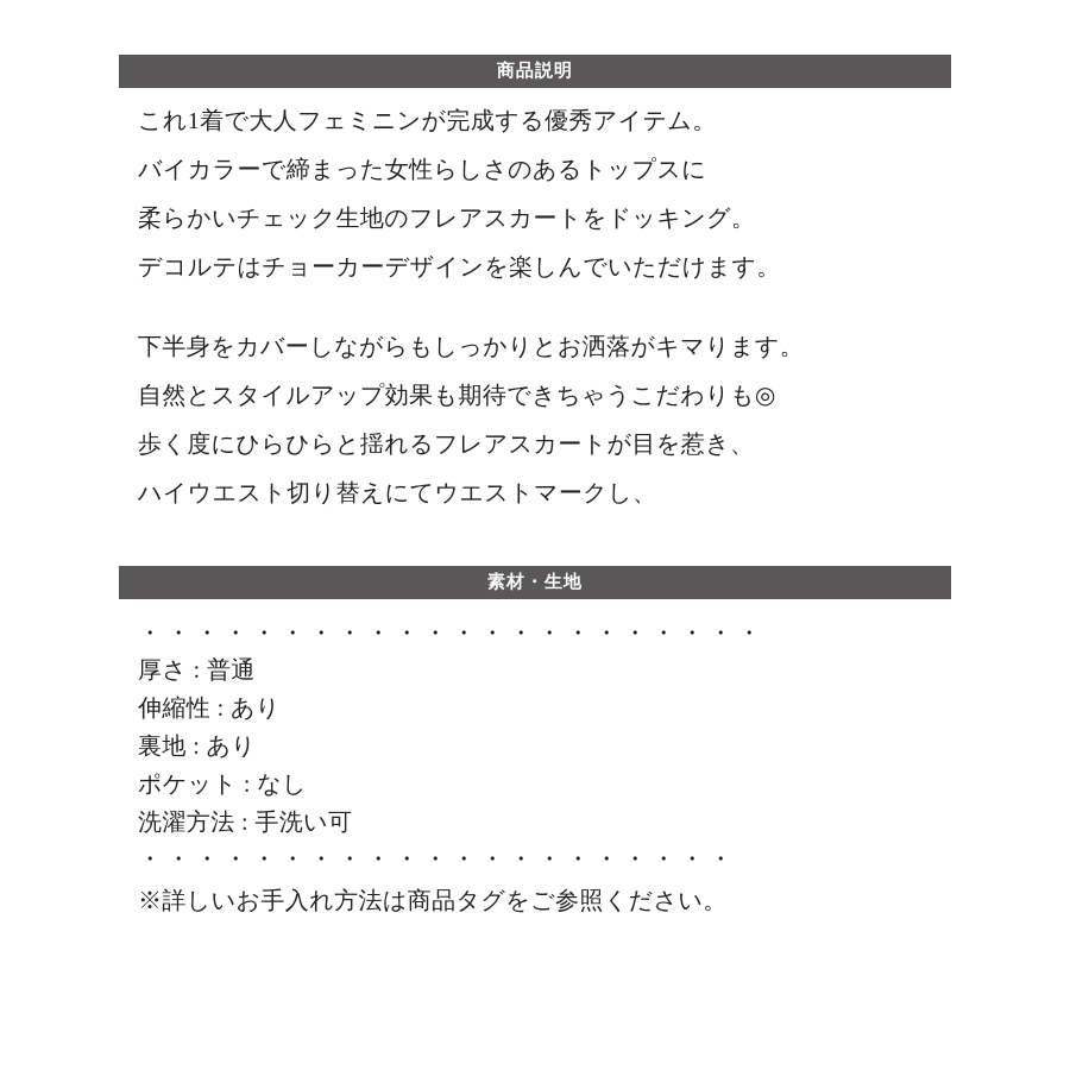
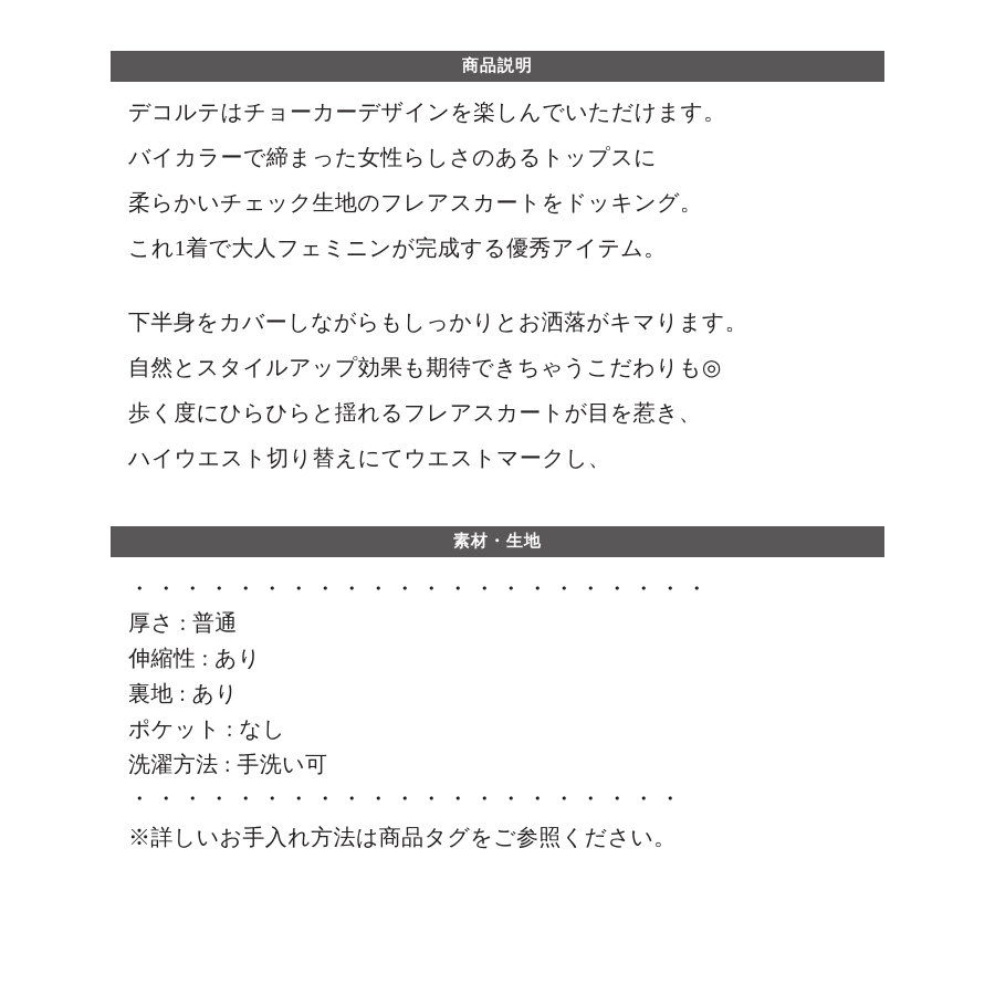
  商品説明
- これ1着で大人フェミニンが完成する優秀アイテム。
+ デコルテはチョーカーデザインを楽しんでいただけます。
  バイカラーで締まった女性らしさのあるトップスに
  柔らかいチェック生地のフレアスカートをドッキング。
- デコルテはチョーカーデザインを楽しんでいただけます。
+ これ1着で大人フェミニンが完成する優秀アイテム。
  下半身をカバーしながらもしっかりとお洒落がキマります。
  自然とスタイルアップ効果も期待できちゃうこだわりも◎
  歩く度にひらひらと揺れるフレアスカートが目を惹き、
  ハイウエスト切り替えにてウエストマークし、
  素材・生地
  ・・・・・・・・・・・・・・・・・・・・・・
  厚さ : 普通
  伸縮性 : あり
  裏地 : あり
  ポケット : なし
  洗濯方法 : 手洗い可
  ・・・・・・・・・・・・・・・・・・・・・
  ※詳しいお手入れ方法は商品タグをご参照ください。
